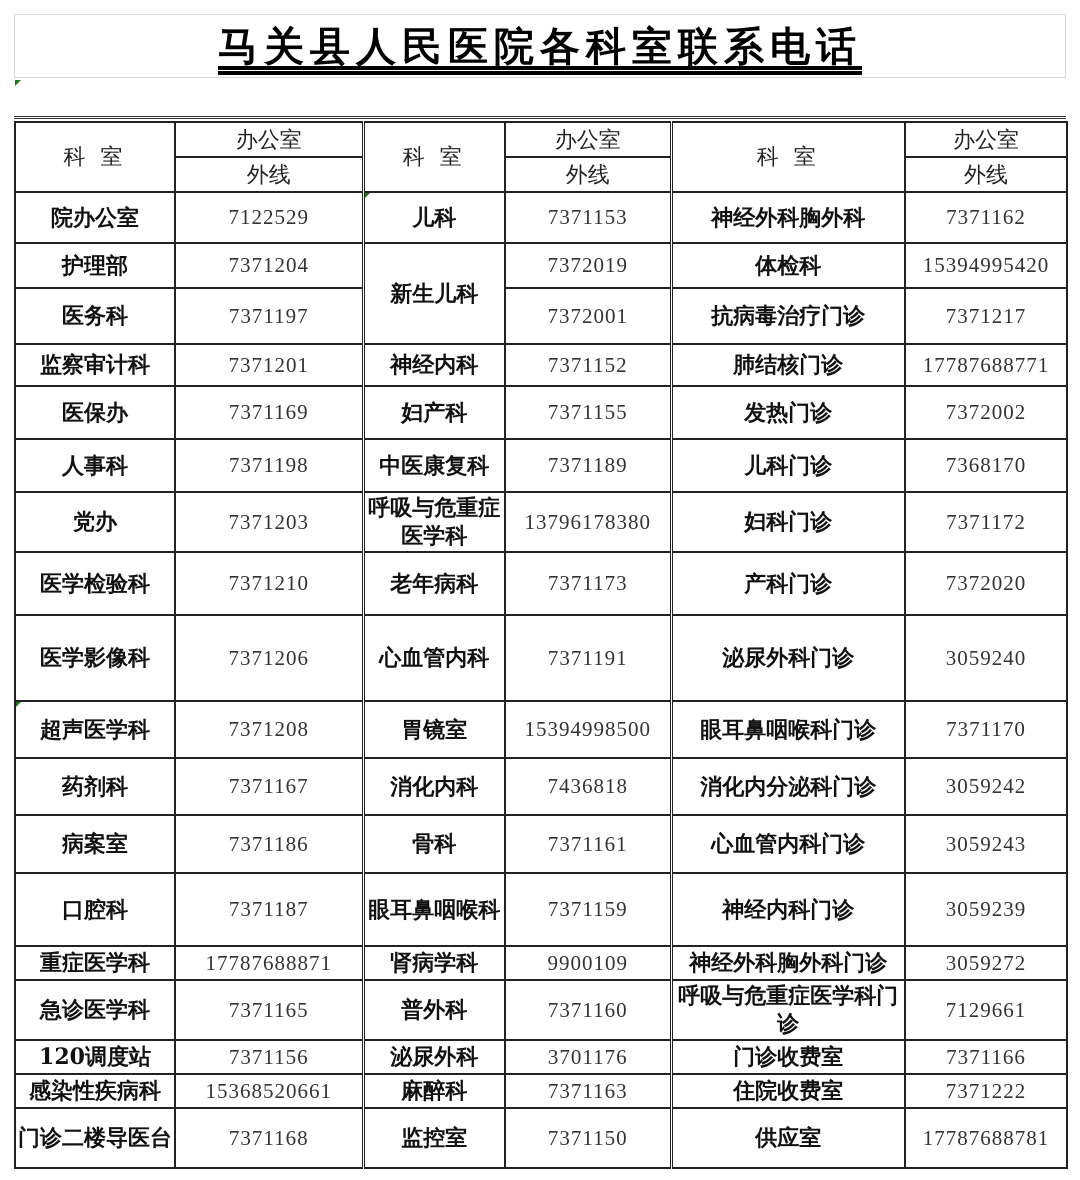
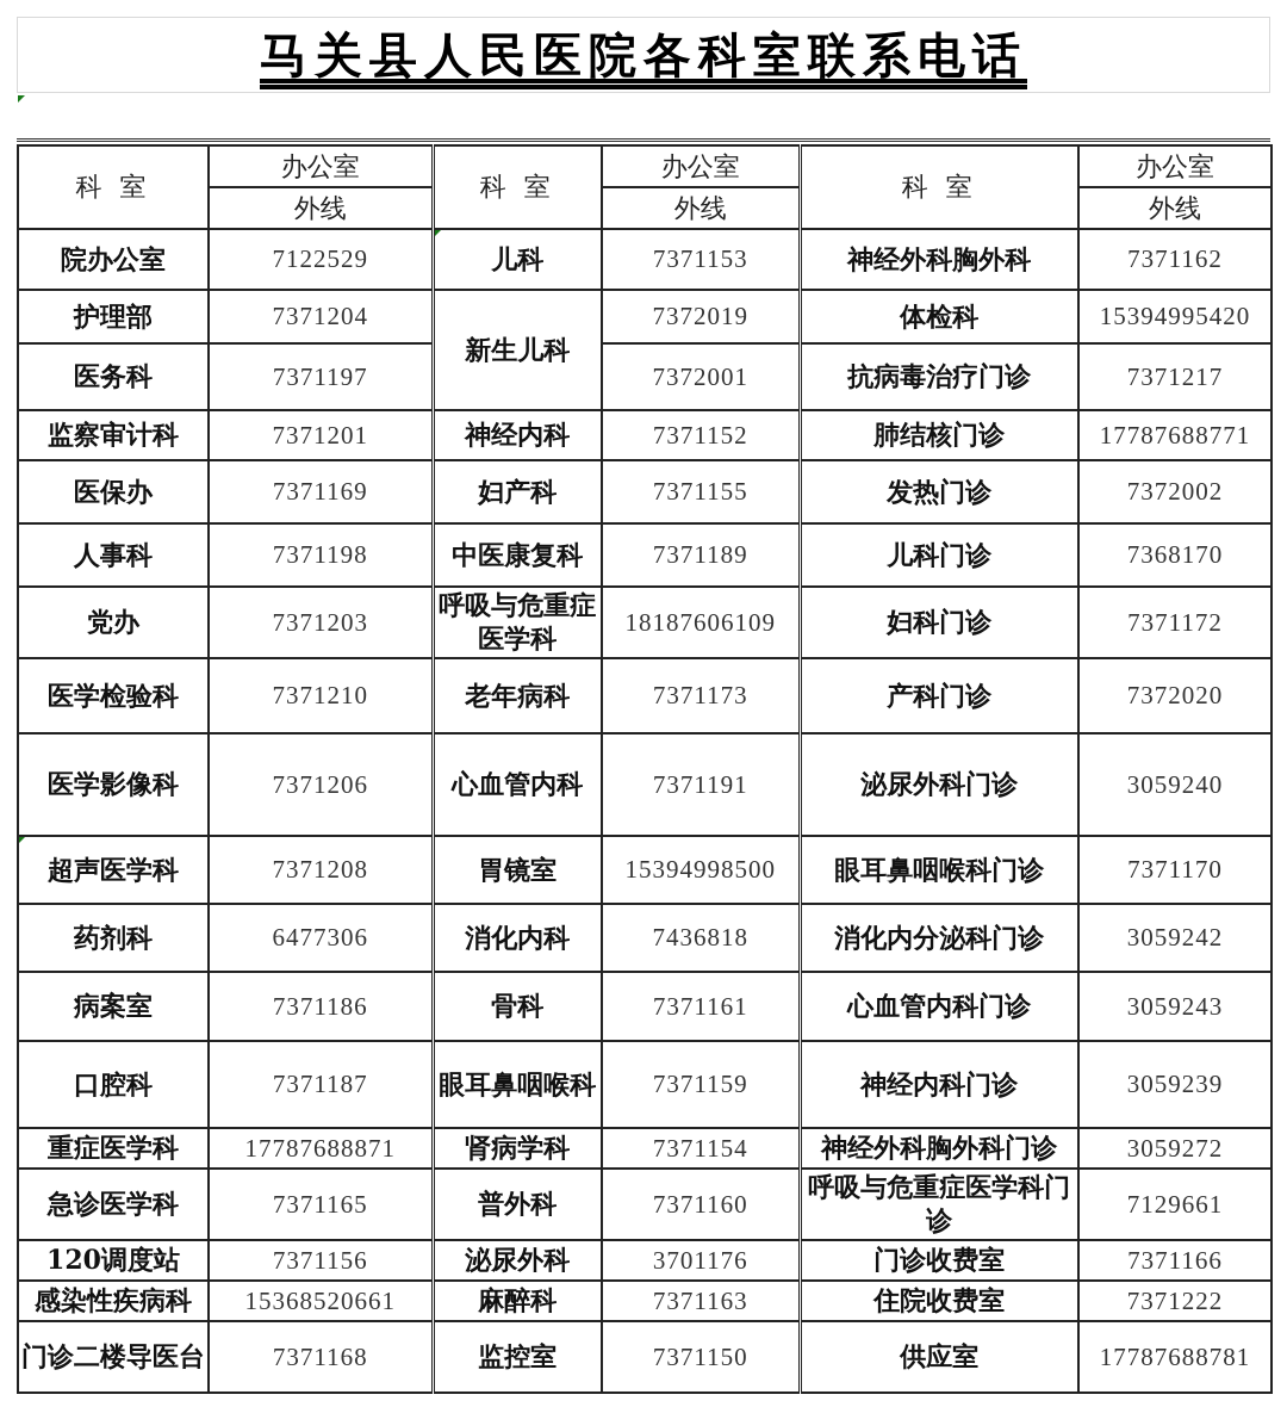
  马关县人民医院各科室联系电话
  科 室	办公室	科 室	办公室	科 室	办公室
  外线	外线	外线
  院办公室	7122529	儿科	7371153	神经外科胸外科	7371162
  护理部	7371204	新生儿科	7372019	体检科	15394995420
  医务科	7371197	7372001	抗病毒治疗门诊	7371217
  监察审计科	7371201	神经内科	7371152	肺结核门诊	17787688771
  医保办	7371169	妇产科	7371155	发热门诊	7372002
  人事科	7371198	中医康复科	7371189	儿科门诊	7368170
- 党办	7371203	呼吸与危重症医学科	13796178380	妇科门诊	7371172
+ 党办	7371203	呼吸与危重症医学科	18187606109	妇科门诊	7371172
  医学检验科	7371210	老年病科	7371173	产科门诊	7372020
  医学影像科	7371206	心血管内科	7371191	泌尿外科门诊	3059240
  超声医学科	7371208	胃镜室	15394998500	眼耳鼻咽喉科门诊	7371170
- 药剂科	7371167	消化内科	7436818	消化内分泌科门诊	3059242
+ 药剂科	6477306	消化内科	7436818	消化内分泌科门诊	3059242
  病案室	7371186	骨科	7371161	心血管内科门诊	3059243
  口腔科	7371187	眼耳鼻咽喉科	7371159	神经内科门诊	3059239
- 重症医学科	17787688871	肾病学科	9900109	神经外科胸外科门诊	3059272
+ 重症医学科	17787688871	肾病学科	7371154	神经外科胸外科门诊	3059272
  急诊医学科	7371165	普外科	7371160	呼吸与危重症医学科门诊	7129661
  120调度站	7371156	泌尿外科	3701176	门诊收费室	7371166
  感染性疾病科	15368520661	麻醉科	7371163	住院收费室	7371222
  门诊二楼导医台	7371168	监控室	7371150	供应室	17787688781
